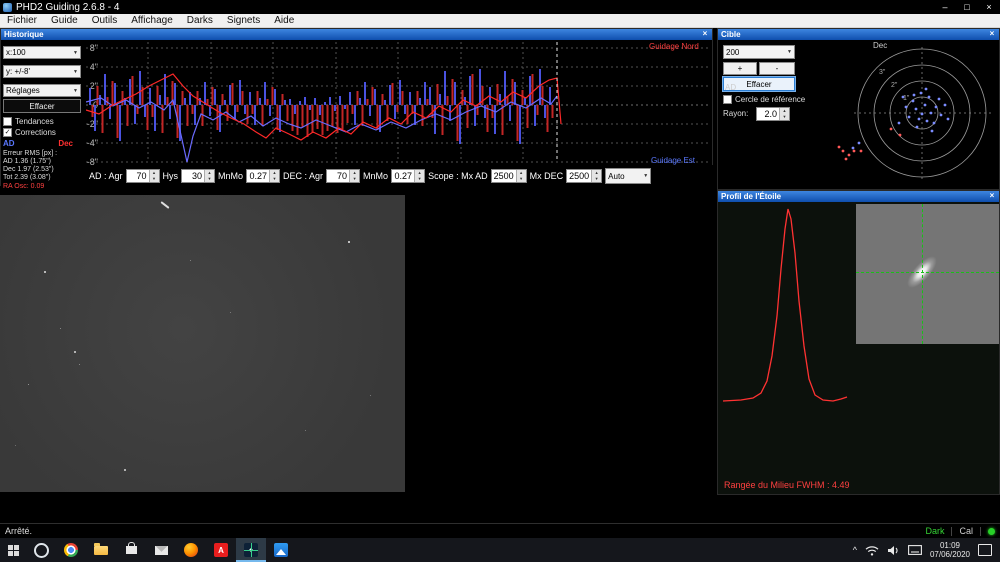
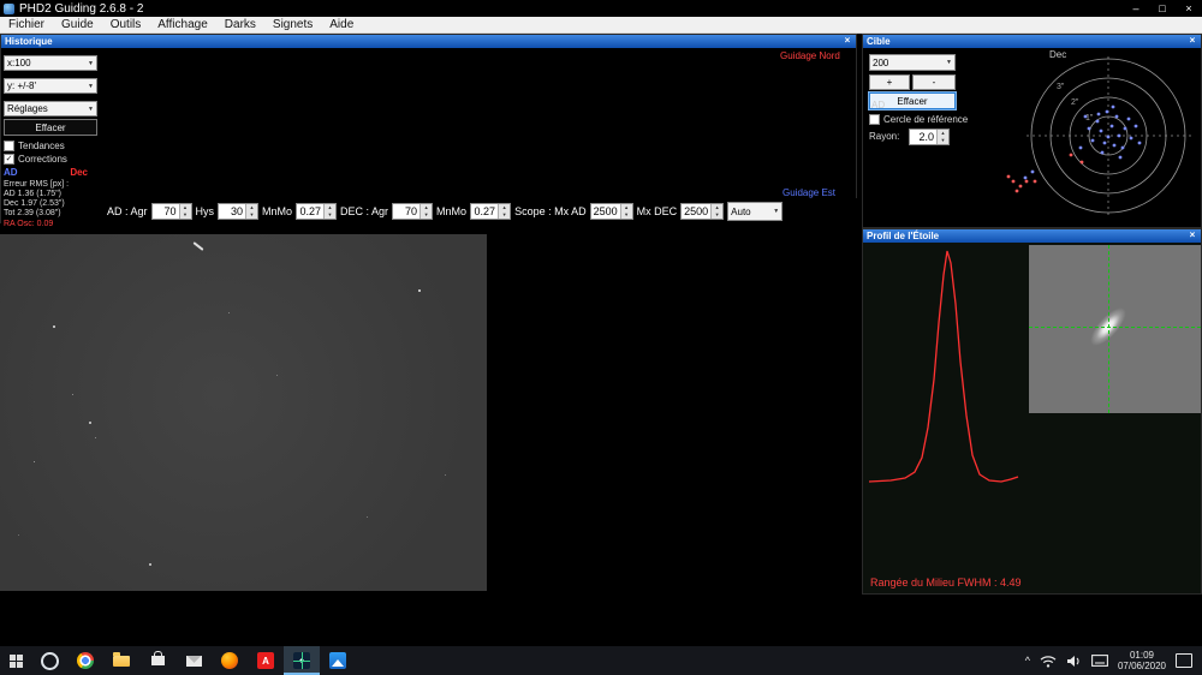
- PHD2 Guiding 2.6.8 - 4
+ PHD2 Guiding 2.6.8 - 2
  –
  □
  ×
  Fichier
  Guide
  Outils
  Affichage
  Darks
  Signets
  Aide
  Historique
  ×
- 8"
- 4"
- 2"
- -2"
- -4"
- -8"
  Guidage Nord
  Guidage Est
  x:100
  y: +/-8'
  Réglages
  Effacer
  Tendances
  Corrections
  AD
  Dec
  AD : Agr
  70
  Hys
  30
  MnMo
  0.27
  DEC : Agr
  70
  MnMo
  0.27
  Scope : Mx AD
  2500
  Mx DEC
  2500
  Auto
  Cible
  ×
  200
  +
  -
  Effacer
  Cercle de référence
  Rayon:
  2.0
  Dec
  AD
  Profil de l'Étoile
  ×
  Rangée du Milieu FWHM : 4.49
- Arrêté.
- Dark
- Cal
  A
  ^
  01:09
  07/06/2020
